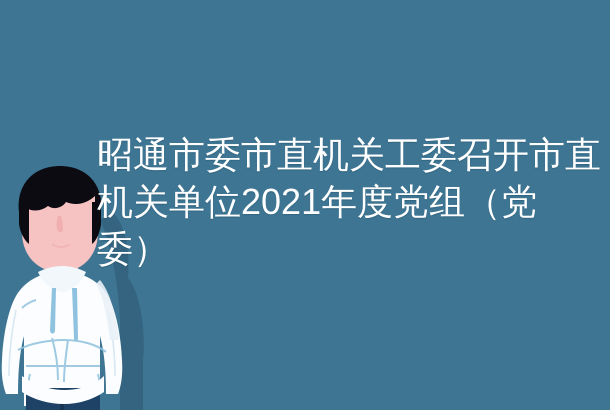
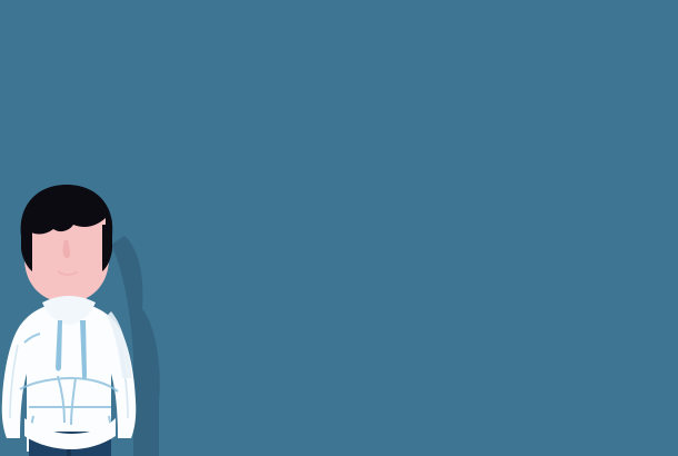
- 昭通市委市直机关工委召开市直机关单位2021年度党组（党委）
